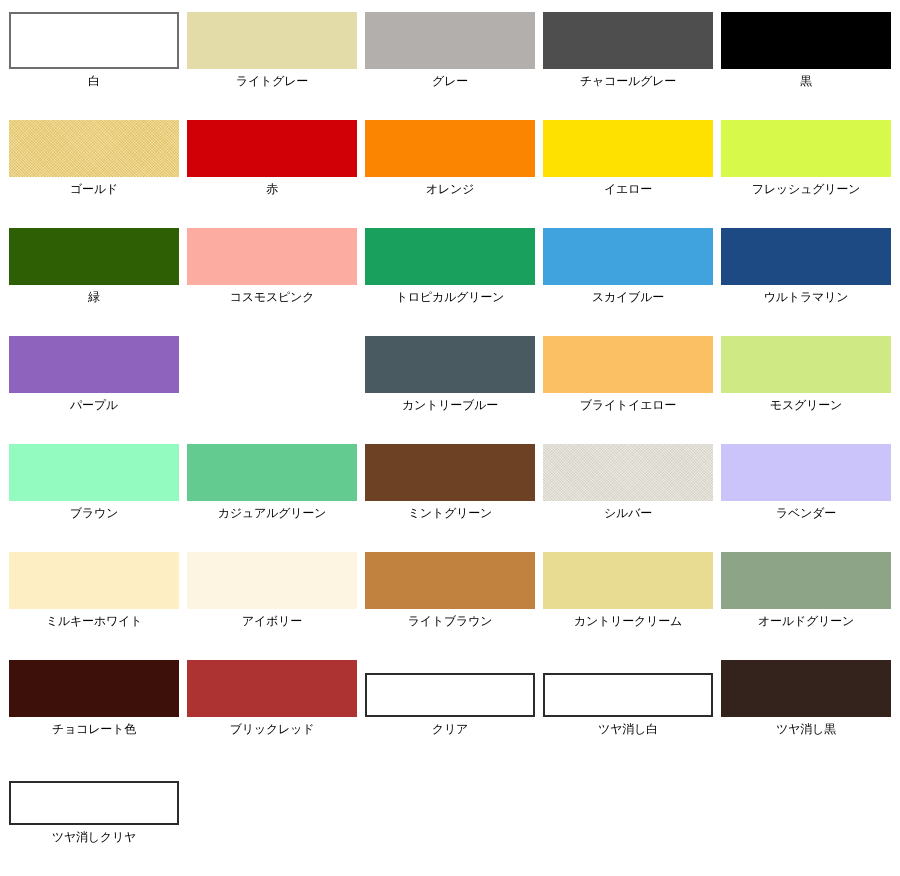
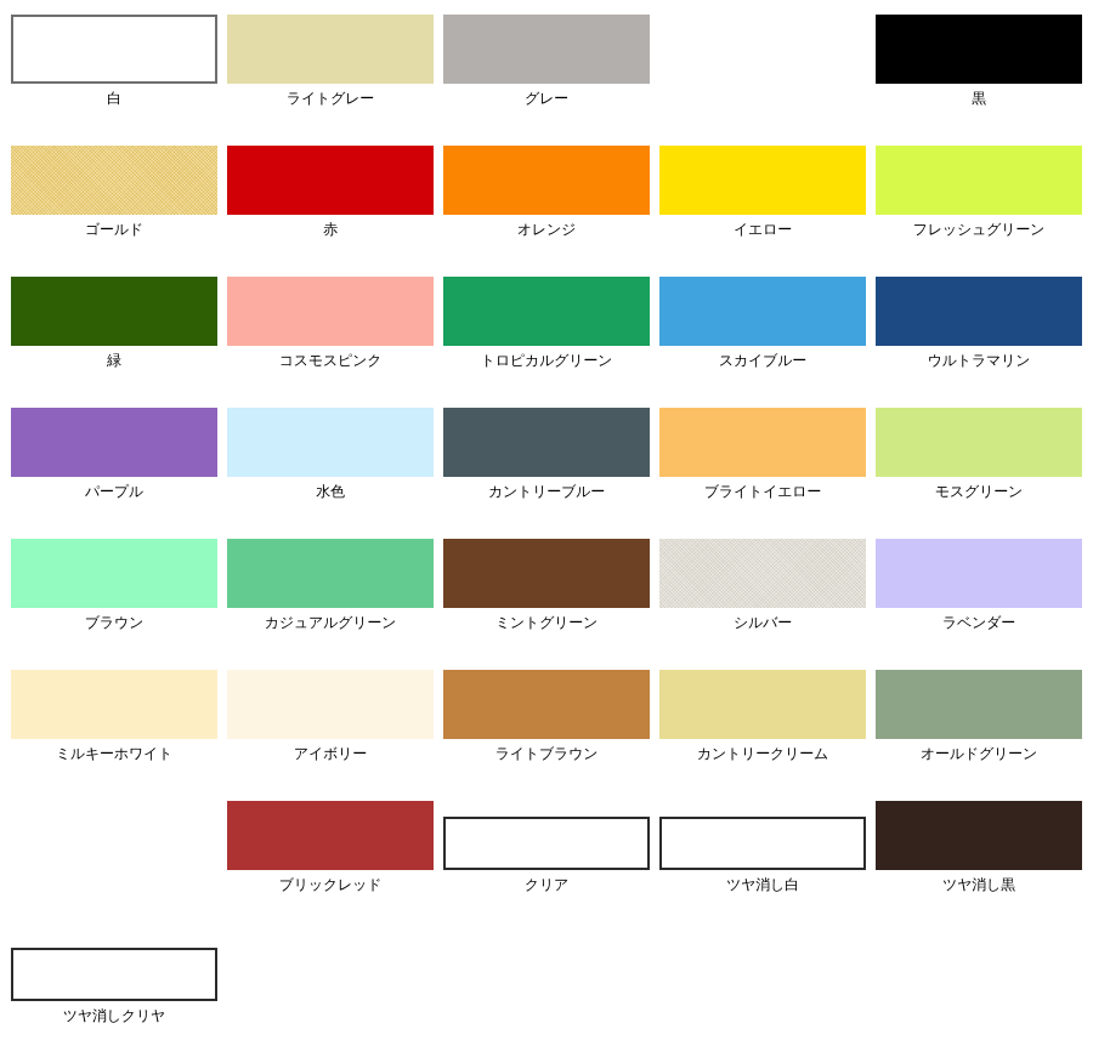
  白
  ライトグレー
  グレー
- チャコールグレー
  黒
  ゴールド
  赤
  オレンジ
  イエロー
  フレッシュグリーン
  緑
  コスモスピンク
  トロピカルグリーン
  スカイブルー
  ウルトラマリン
  パープル
+ 水色
  カントリーブルー
  ブライトイエロー
  モスグリーン
  ブラウン
  カジュアルグリーン
  ミントグリーン
  シルバー
  ラベンダー
  ミルキーホワイト
  アイボリー
  ライトブラウン
  カントリークリーム
  オールドグリーン
- チョコレート色
  ブリックレッド
  クリア
  ツヤ消し白
  ツヤ消し黒
  ツヤ消しクリヤ
